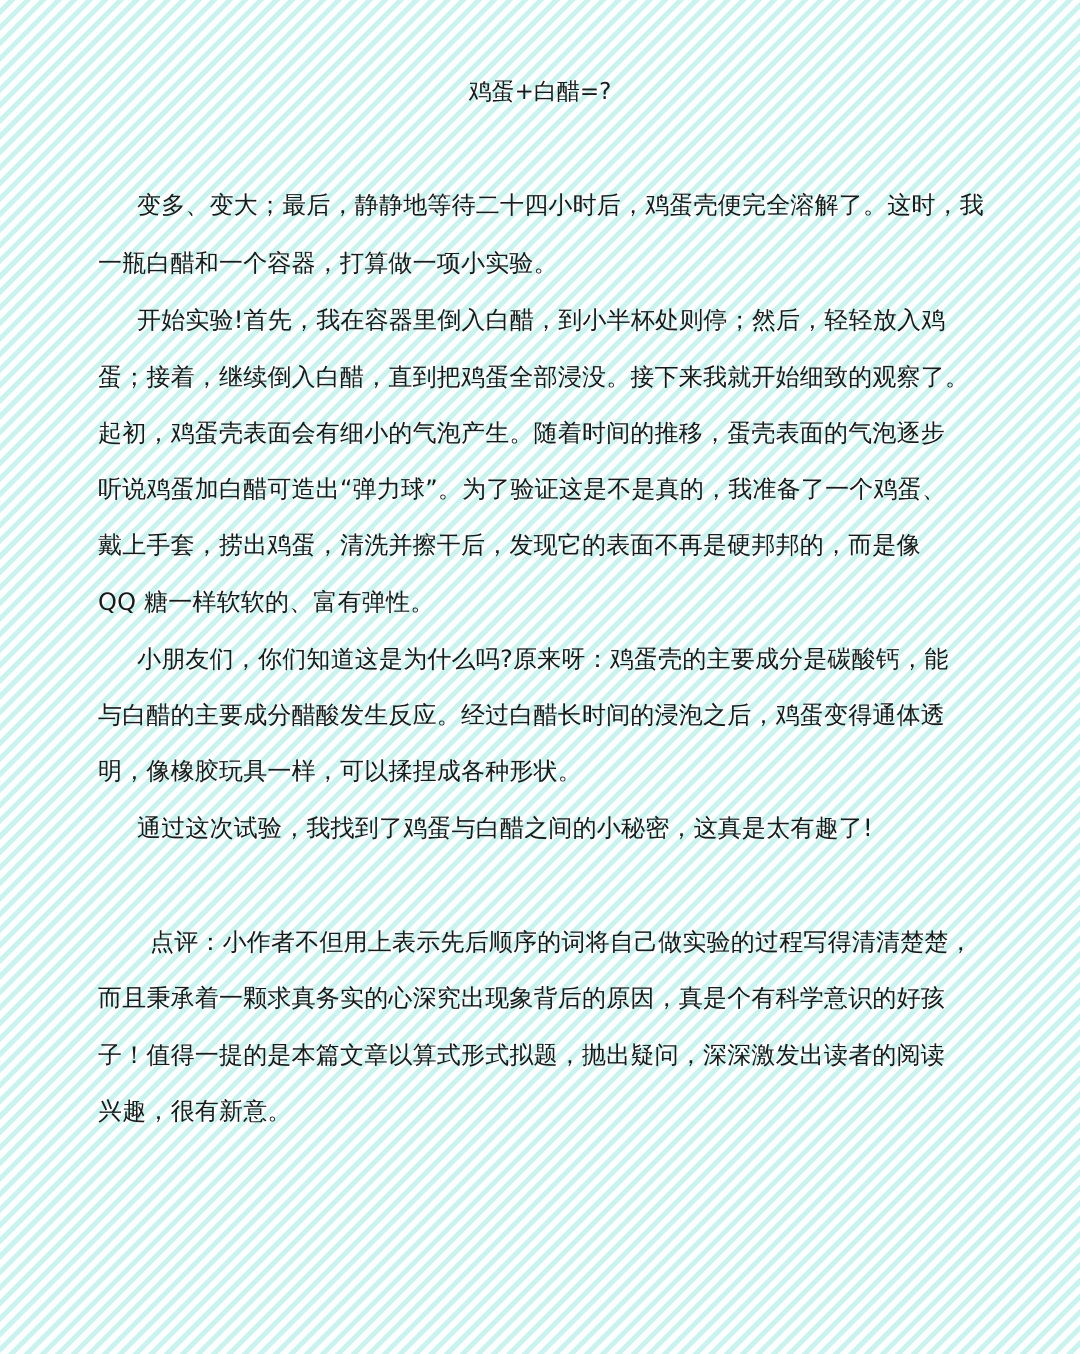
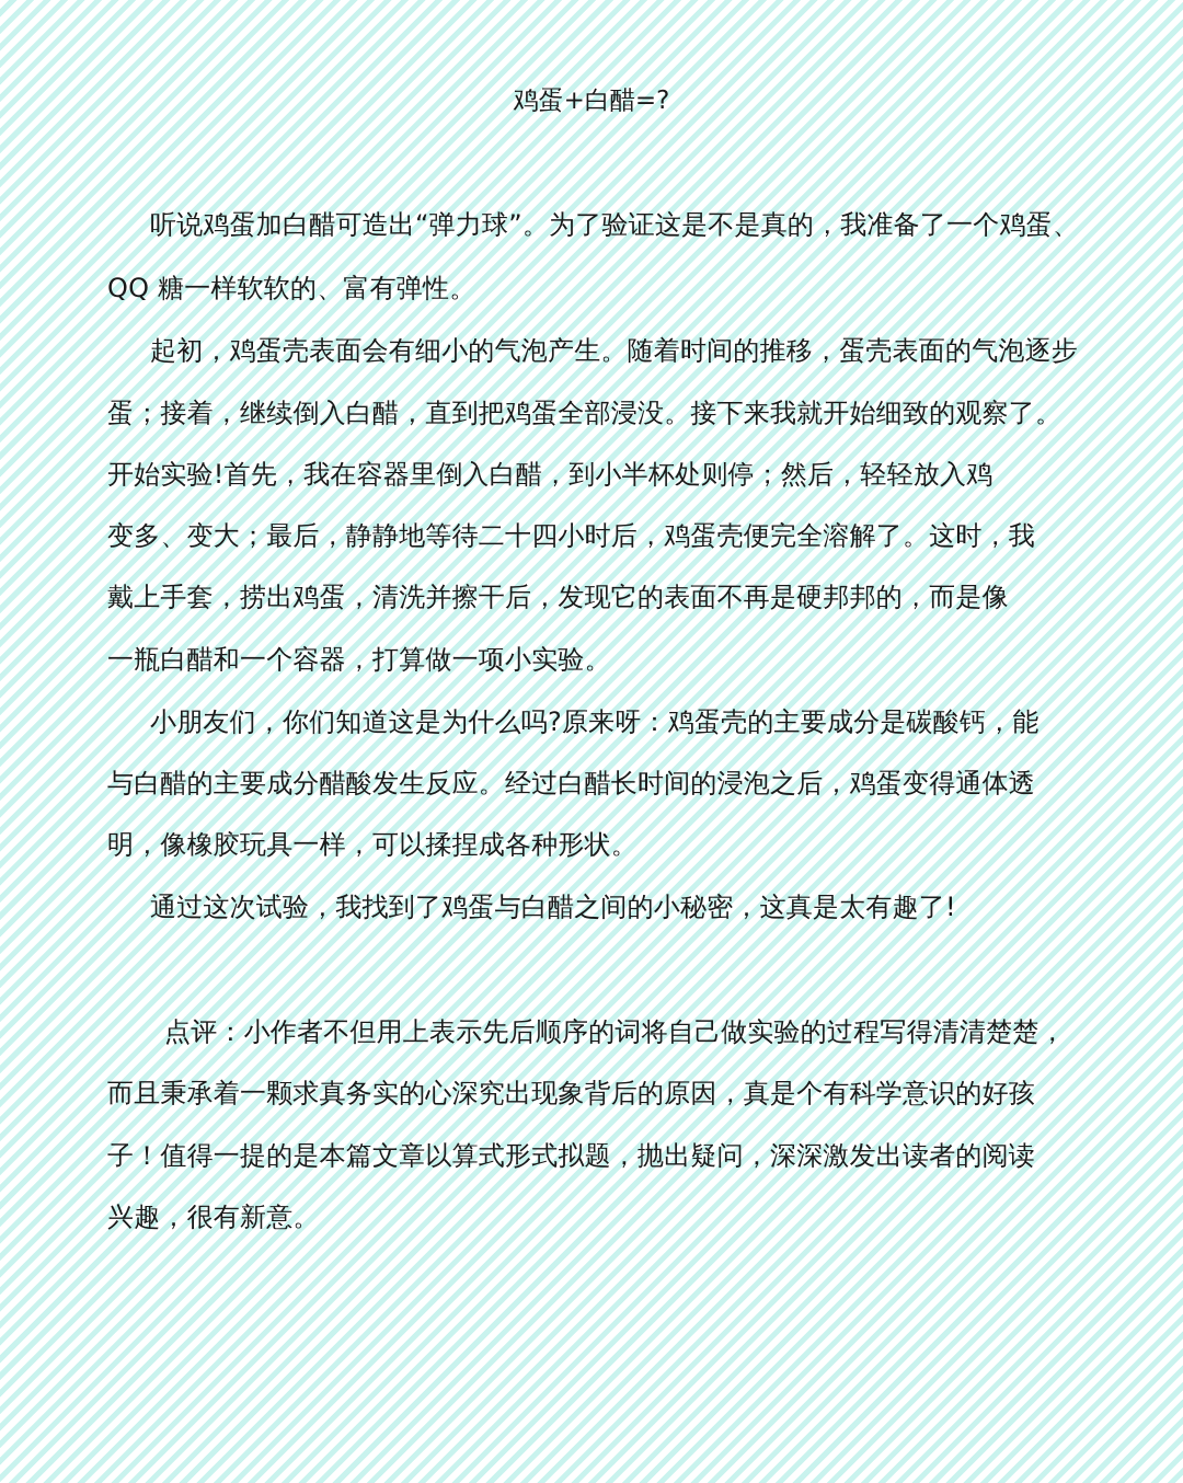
  鸡蛋+白醋=?
- 变多、变大；最后，静静地等待二十四小时后，鸡蛋壳便完全溶解了。这时，我
+ 听说鸡蛋加白醋可造出“弹力球”。为了验证这是不是真的，我准备了一个鸡蛋、
- 一瓶白醋和一个容器，打算做一项小实验。
+ QQ 糖一样软软的、富有弹性。
- 开始实验!首先，我在容器里倒入白醋，到小半杯处则停；然后，轻轻放入鸡
+ 起初，鸡蛋壳表面会有细小的气泡产生。随着时间的推移，蛋壳表面的气泡逐步
  蛋；接着，继续倒入白醋，直到把鸡蛋全部浸没。接下来我就开始细致的观察了。
- 起初，鸡蛋壳表面会有细小的气泡产生。随着时间的推移，蛋壳表面的气泡逐步
+ 开始实验!首先，我在容器里倒入白醋，到小半杯处则停；然后，轻轻放入鸡
- 听说鸡蛋加白醋可造出“弹力球”。为了验证这是不是真的，我准备了一个鸡蛋、
+ 变多、变大；最后，静静地等待二十四小时后，鸡蛋壳便完全溶解了。这时，我
  戴上手套，捞出鸡蛋，清洗并擦干后，发现它的表面不再是硬邦邦的，而是像
- QQ 糖一样软软的、富有弹性。
+ 一瓶白醋和一个容器，打算做一项小实验。
  小朋友们，你们知道这是为什么吗?原来呀：鸡蛋壳的主要成分是碳酸钙，能
  与白醋的主要成分醋酸发生反应。经过白醋长时间的浸泡之后，鸡蛋变得通体透
  明，像橡胶玩具一样，可以揉捏成各种形状。
  通过这次试验，我找到了鸡蛋与白醋之间的小秘密，这真是太有趣了!
  点评：小作者不但用上表示先后顺序的词将自己做实验的过程写得清清楚楚，
  而且秉承着一颗求真务实的心深究出现象背后的原因，真是个有科学意识的好孩
  子！值得一提的是本篇文章以算式形式拟题，抛出疑问，深深激发出读者的阅读
  兴趣，很有新意。
